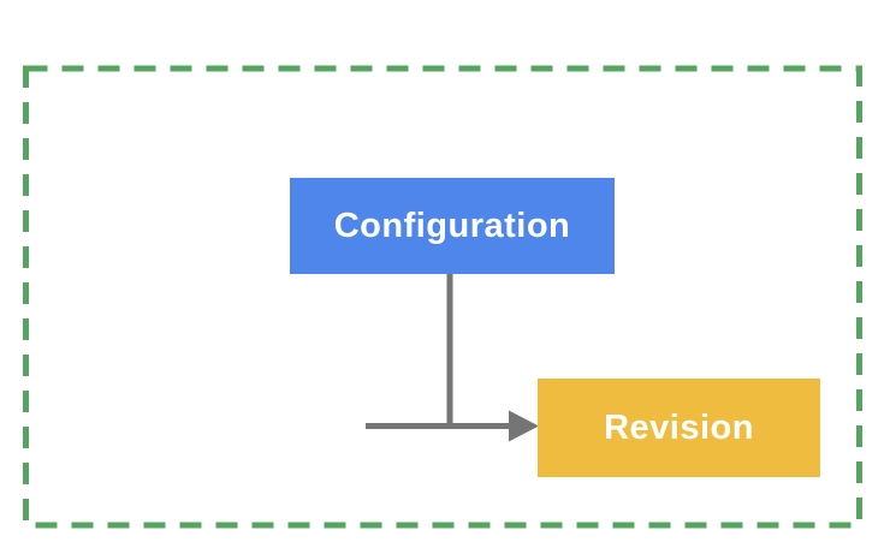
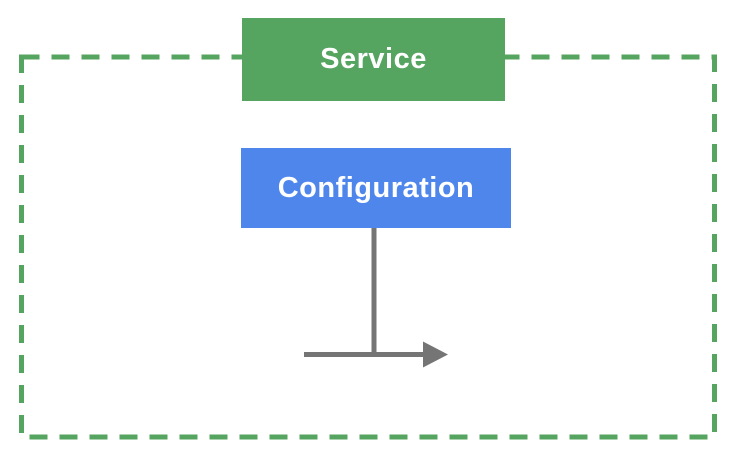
+ Service
  Configuration
- Revision
